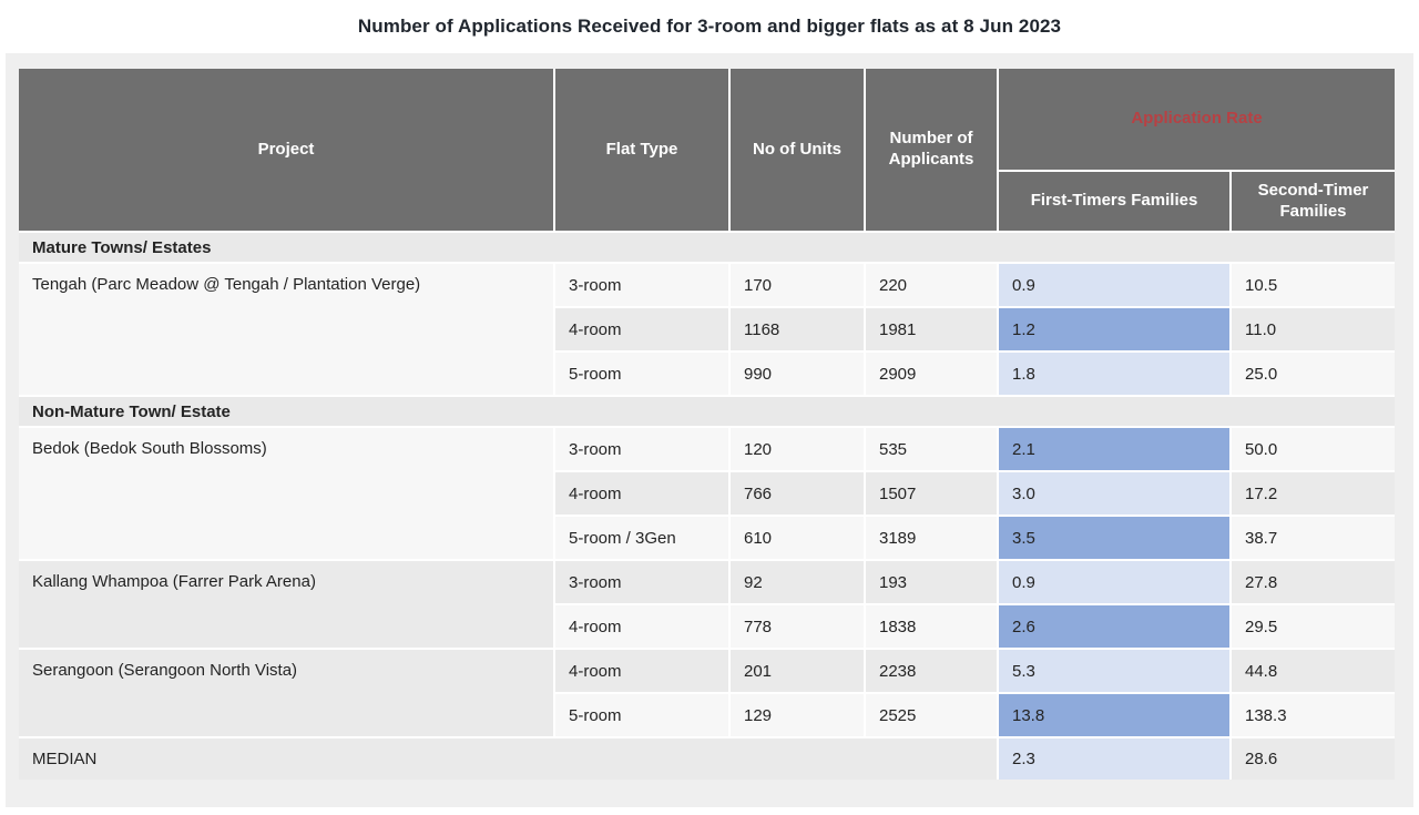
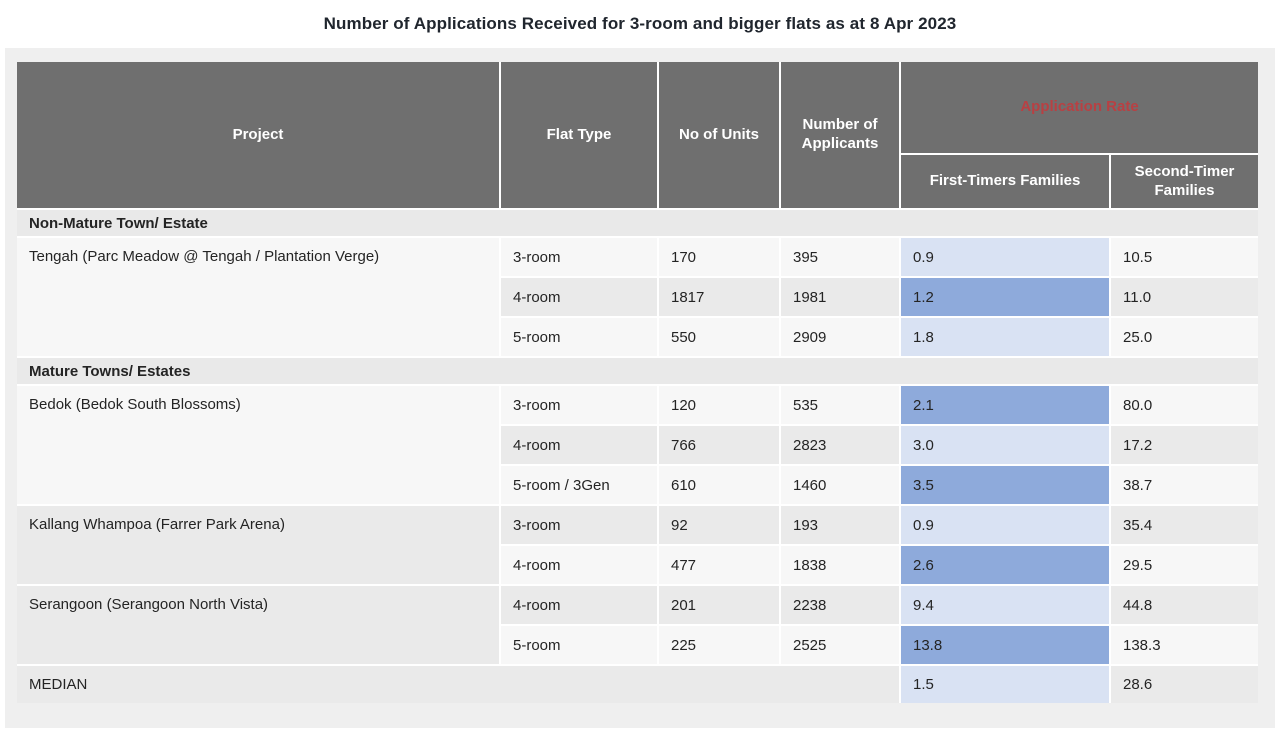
- Number of Applications Received for 3-room and bigger flats as at 8 Jun 2023
+ Number of Applications Received for 3-room and bigger flats as at 8 Apr 2023
  Project	Flat Type	No of Units	Number of Applicants	Application Rate
  First-Timers Families	Second-Timer Families
- Mature Towns/ Estates
+ Non-Mature Town/ Estate
- Tengah (Parc Meadow @ Tengah / Plantation Verge)	3-room	170	220	0.9	10.5
+ Tengah (Parc Meadow @ Tengah / Plantation Verge)	3-room	170	395	0.9	10.5
- 4-room	1168	1981	1.2	11.0
+ 4-room	1817	1981	1.2	11.0
- 5-room	990	2909	1.8	25.0
+ 5-room	550	2909	1.8	25.0
- Non-Mature Town/ Estate
+ Mature Towns/ Estates
- Bedok (Bedok South Blossoms)	3-room	120	535	2.1	50.0
+ Bedok (Bedok South Blossoms)	3-room	120	535	2.1	80.0
- 4-room	766	1507	3.0	17.2
+ 4-room	766	2823	3.0	17.2
- 5-room / 3Gen	610	3189	3.5	38.7
+ 5-room / 3Gen	610	1460	3.5	38.7
- Kallang Whampoa (Farrer Park Arena)	3-room	92	193	0.9	27.8
+ Kallang Whampoa (Farrer Park Arena)	3-room	92	193	0.9	35.4
- 4-room	778	1838	2.6	29.5
+ 4-room	477	1838	2.6	29.5
- Serangoon (Serangoon North Vista)	4-room	201	2238	5.3	44.8
+ Serangoon (Serangoon North Vista)	4-room	201	2238	9.4	44.8
- 5-room	129	2525	13.8	138.3
+ 5-room	225	2525	13.8	138.3
- MEDIAN	2.3	28.6
+ MEDIAN	1.5	28.6
